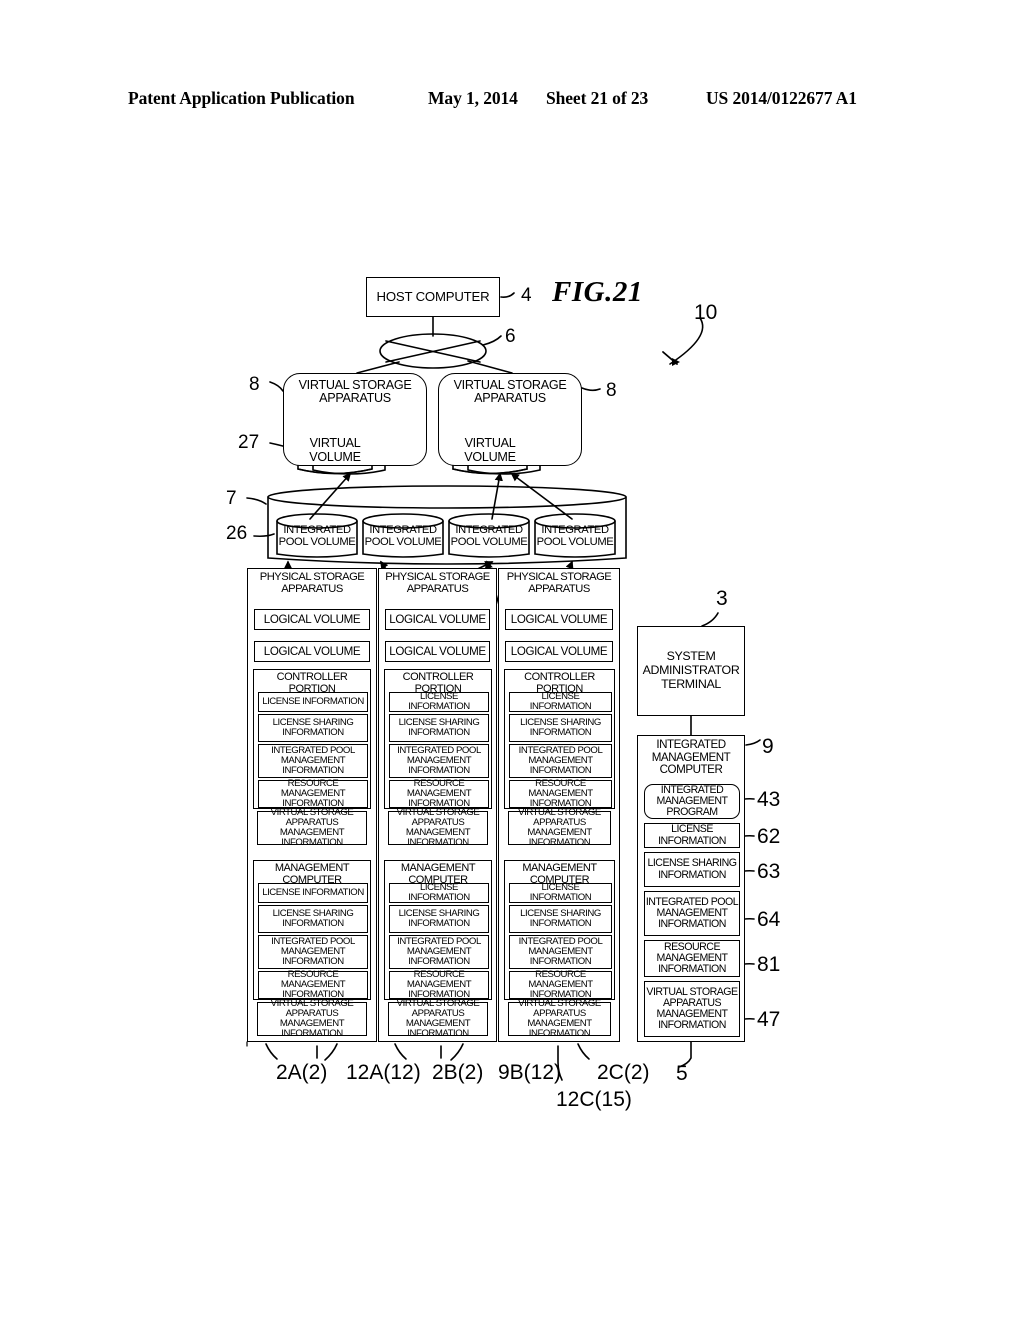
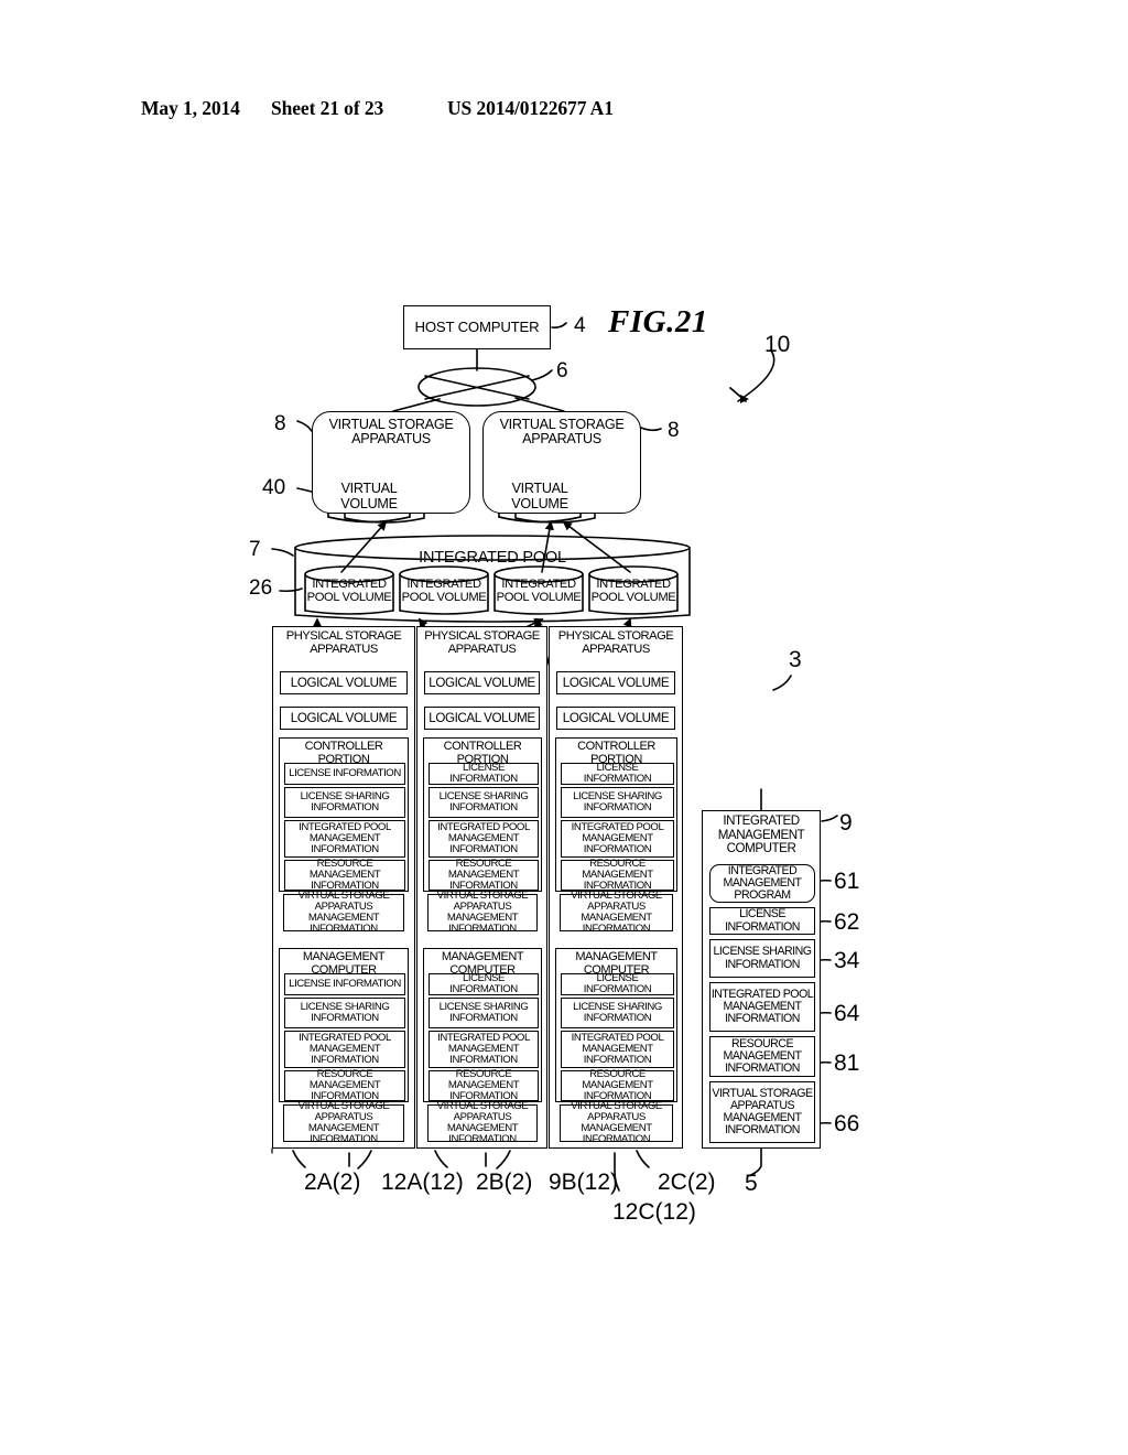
- Patent Application Publication
  May 1, 2014
  Sheet 21 of 23
  US 2014/0122677 A1
  FIG.21
  10
  HOST COMPUTER
  4
  6
  VIRTUAL STORAGE APPARATUS
  VIRTUAL VOLUME
  8
- 27
+ 40
  VIRTUAL STORAGE APPARATUS
  VIRTUAL VOLUME
  8
+ INTEGRATED POOL
  7
  26
  INTEGRATED POOL VOLUME
  INTEGRATED POOL VOLUME
  INTEGRATED POOL VOLUME
  INTEGRATED POOL VOLUME
  PHYSICAL STORAGE APPARATUS
  LOGICAL VOLUME
  LOGICAL VOLUME
  CONTROLLER PORTION
  LICENSE INFORMATION
  LICENSE SHARING INFORMATION
  INTEGRATED POOL MANAGEMENT INFORMATION
  RESOURCE MANAGEMENT INFORMATION
  VIRTUAL STORAGE APPARATUS MANAGEMENT INFORMATION
  MANAGEMENT COMPUTER
  LICENSE INFORMATION
  LICENSE SHARING INFORMATION
  INTEGRATED POOL MANAGEMENT INFORMATION
  RESOURCE MANAGEMENT INFORMATION
  VIRTUAL STORAGE APPARATUS MANAGEMENT INFORMATION
  PHYSICAL STORAGE APPARATUS
  LOGICAL VOLUME
  LOGICAL VOLUME
  CONTROLLER PORTION
  LICENSE INFORMATION
  LICENSE SHARING INFORMATION
  INTEGRATED POOL MANAGEMENT INFORMATION
  RESOURCE MANAGEMENT INFORMATION
  VIRTUAL STORAGE APPARATUS MANAGEMENT INFORMATION
  MANAGEMENT COMPUTER
  LICENSE INFORMATION
  LICENSE SHARING INFORMATION
  INTEGRATED POOL MANAGEMENT INFORMATION
  RESOURCE MANAGEMENT INFORMATION
  VIRTUAL STORAGE APPARATUS MANAGEMENT INFORMATION
  PHYSICAL STORAGE APPARATUS
  LOGICAL VOLUME
  LOGICAL VOLUME
  CONTROLLER PORTION
  LICENSE INFORMATION
  LICENSE SHARING INFORMATION
  INTEGRATED POOL MANAGEMENT INFORMATION
  RESOURCE MANAGEMENT INFORMATION
  VIRTUAL STORAGE APPARATUS MANAGEMENT INFORMATION
  MANAGEMENT COMPUTER
  LICENSE INFORMATION
  LICENSE SHARING INFORMATION
  INTEGRATED POOL MANAGEMENT INFORMATION
  RESOURCE MANAGEMENT INFORMATION
  VIRTUAL STORAGE APPARATUS MANAGEMENT INFORMATION
- SYSTEM ADMINISTRATOR TERMINAL
  3
  INTEGRATED MANAGEMENT COMPUTER
  INTEGRATED MANAGEMENT PROGRAM
  LICENSE INFORMATION
  LICENSE SHARING INFORMATION
  INTEGRATED POOL MANAGEMENT INFORMATION
  RESOURCE MANAGEMENT INFORMATION
  VIRTUAL STORAGE APPARATUS MANAGEMENT INFORMATION
  9
- 43
+ 61
  62
- 63
+ 34
  64
  81
- 47
+ 66
  2A(2)
  12A(12)
  2B(2)
  9B(12)
  2C(2)
- 12C(15)
+ 12C(12)
  5
